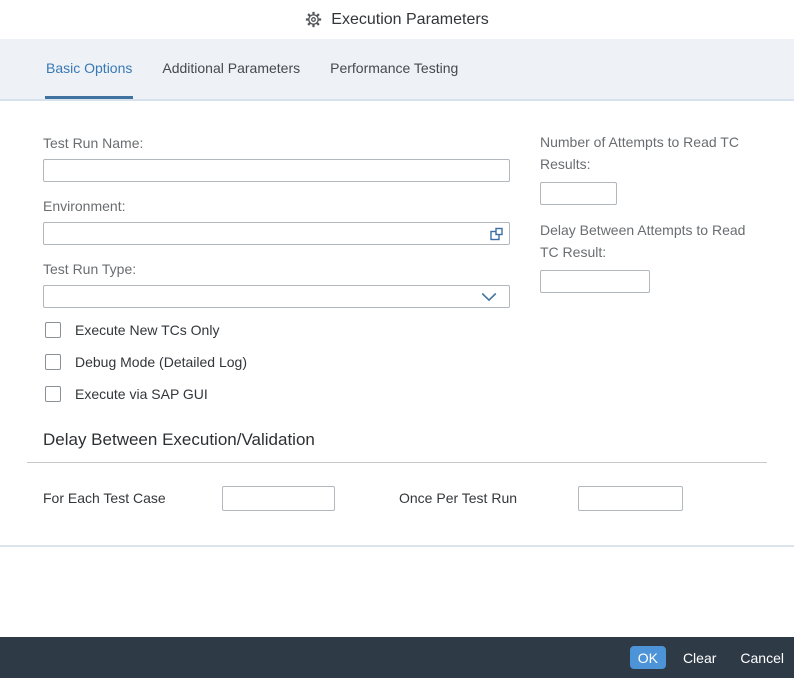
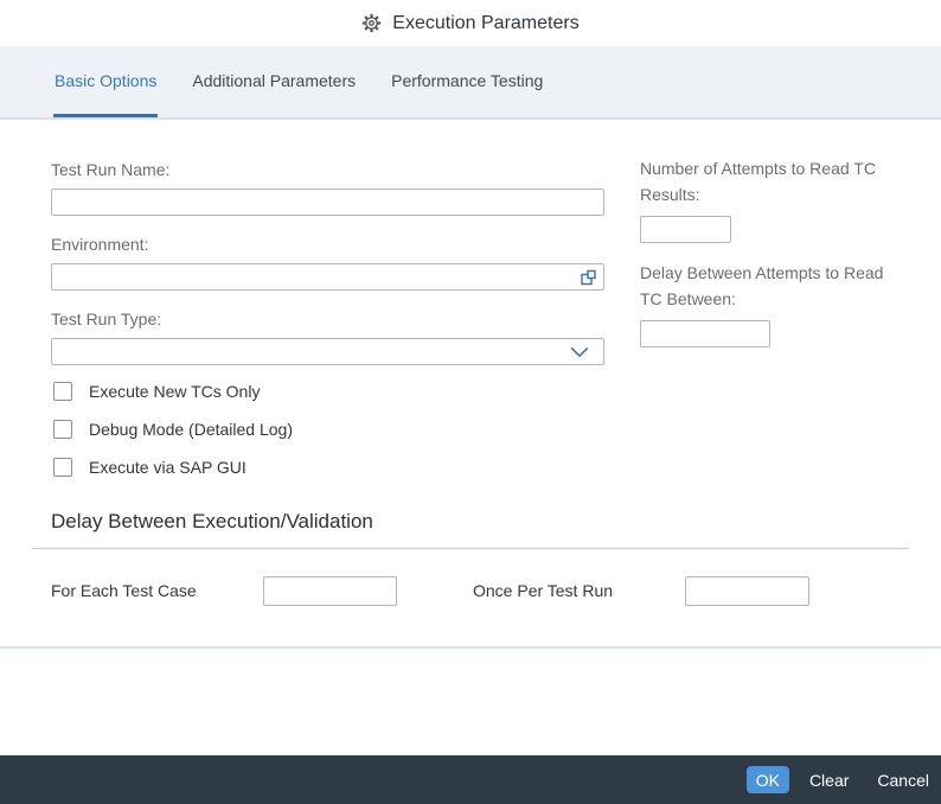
  Execution Parameters
  Basic Options
  Additional Parameters
  Performance Testing
  Test Run Name:
  Environment:
  Test Run Type:
  Execute New TCs Only
  Debug Mode (Detailed Log)
  Execute via SAP GUI
  Number of Attempts to Read TC Results:
- Delay Between Attempts to Read TC Result:
+ Delay Between Attempts to Read TC Between:
  Delay Between Execution/Validation
  For Each Test Case
  Once Per Test Run
  OK
  Clear
  Cancel
